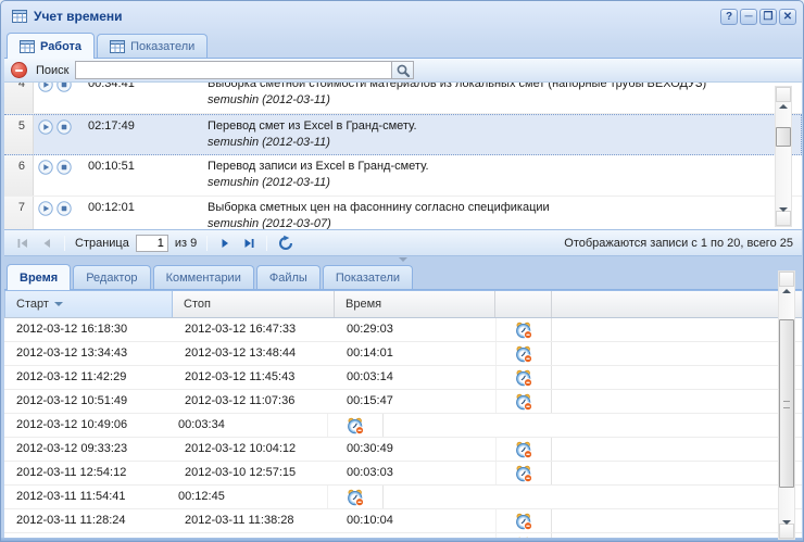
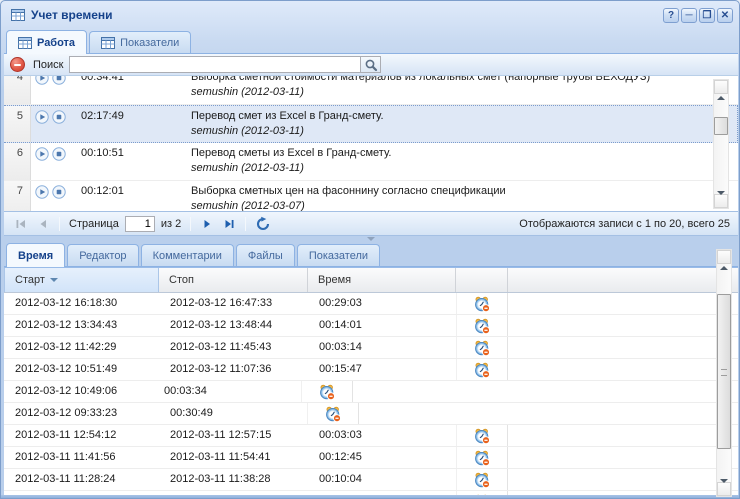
  Учет времени
  ?
  ─
  ❐
  ✕
  Работа
  Показатели
  Поиск
  4
  00:34:41
  Выборка сметной стоимости материалов из локальных смет (напорные трубы ВЕХОДУЗ)
  semushin (2012-03-11)
  5
  02:17:49
  Перевод смет из Excel в Гранд-смету.
  semushin (2012-03-11)
  6
  00:10:51
- Перевод записи из Excel в Гранд-смету.
+ Перевод сметы из Excel в Гранд-смету.
  semushin (2012-03-11)
  7
  00:12:01
  Выборка сметных цен на фасоннину согласно спецификации
  semushin (2012-03-07)
  Страница
  1
- из 9
+ из 2
  Отображаются записи с 1 по 20, всего 25
  Время
  Редактор
  Комментарии
  Файлы
  Показатели
  Старт
  Стоп
  Время
  2012-03-12 16:18:30
  2012-03-12 16:47:33
  00:29:03
  2012-03-12 13:34:43
  2012-03-12 13:48:44
  00:14:01
  2012-03-12 11:42:29
  2012-03-12 11:45:43
  00:03:14
  2012-03-12 10:51:49
  2012-03-12 11:07:36
  00:15:47
  2012-03-12 10:49:06
  00:03:34
  2012-03-12 09:33:23
- 2012-03-12 10:04:12
  00:30:49
  2012-03-11 12:54:12
- 2012-03-10 12:57:15
+ 2012-03-11 12:57:15
  00:03:03
+ 2012-03-11 11:41:56
  2012-03-11 11:54:41
  00:12:45
  2012-03-11 11:28:24
  2012-03-11 11:38:28
  00:10:04
